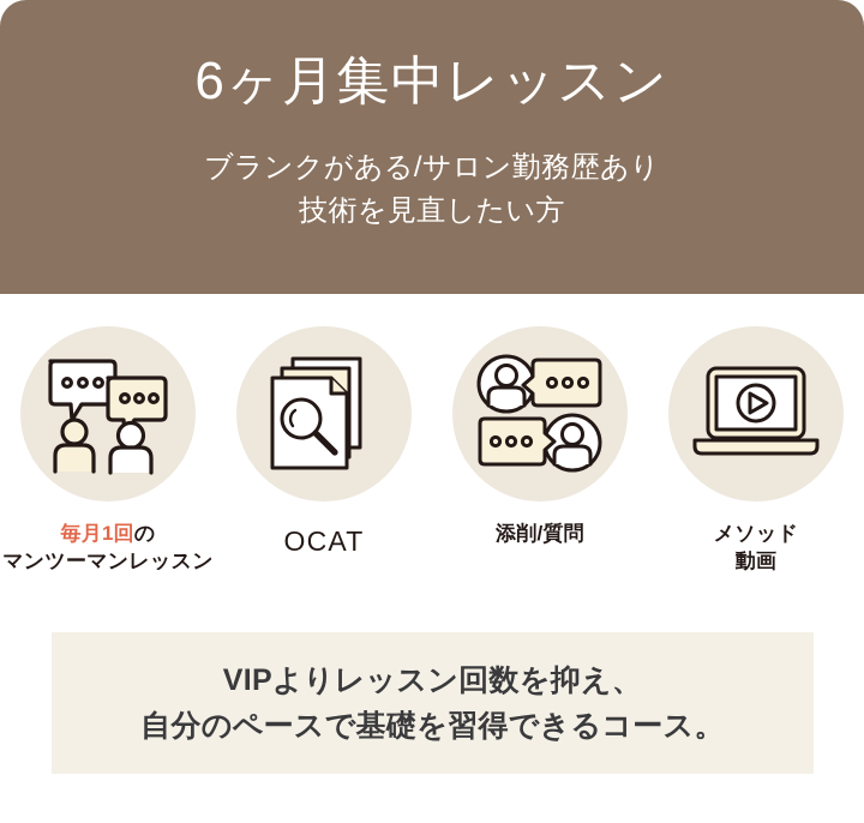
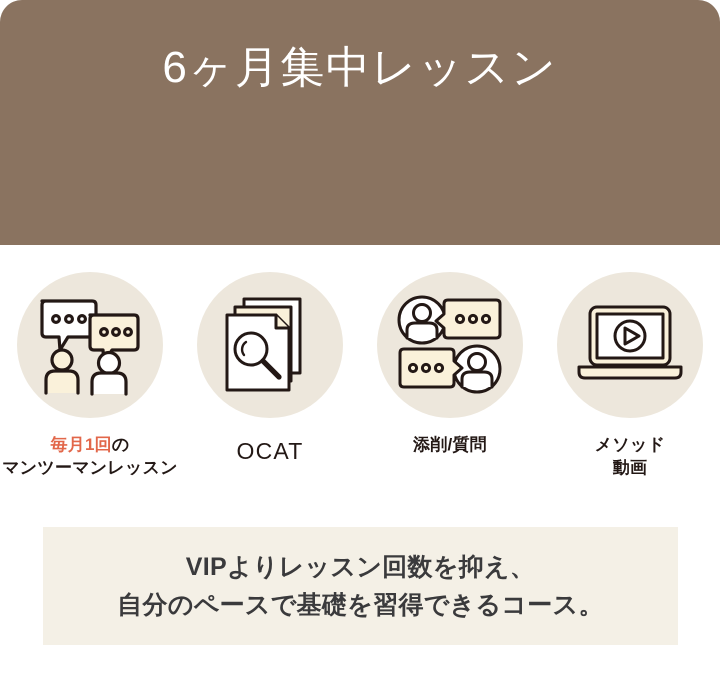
  6ヶ月集中レッスン
- ブランクがある/サロン勤務歴あり
- 技術を見直したい方
  毎月1回の
  マンツーマンレッスン
  OCAT
  添削/質問
  メソッド
  動画
  VIPよりレッスン回数を抑え、
  自分のペースで基礎を習得できるコース。
